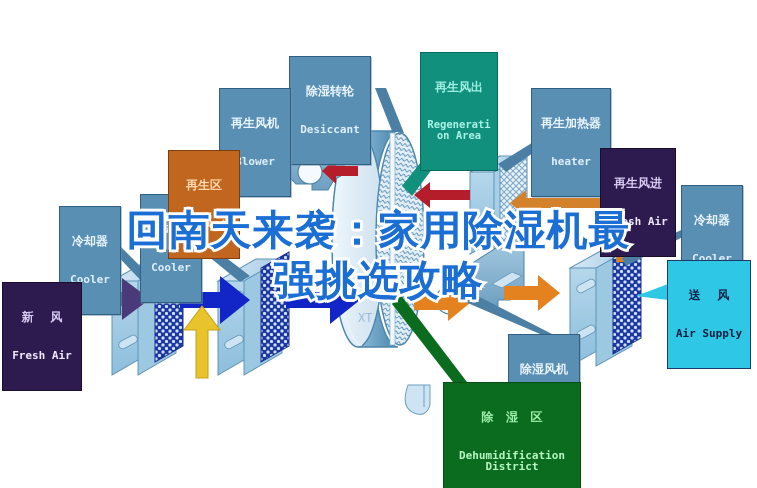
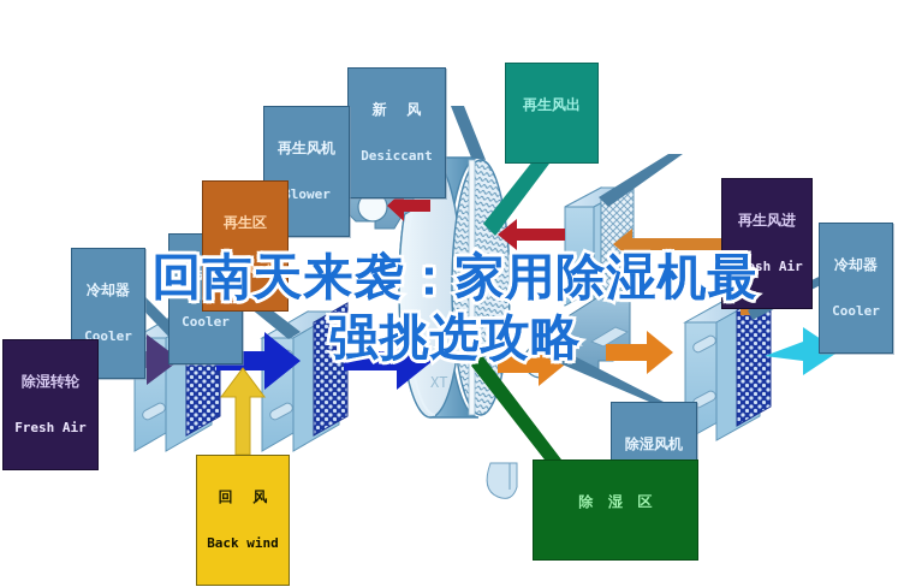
  XT
  回南天来袭：家用除湿机最
  强挑选攻略
- 除湿转轮
+ 新 风
  Desiccant
  再生风机
  lower
  再生风出
- Regenerati
- on Area
- 再生加热器
- heater
  再生区
  Exhaust
  再生风进
  Fresh Air
  冷却器
  Cooler
  冷却器
  Cooler
  Cooler
- 新 风
+ 除湿转轮
  Fresh Air
+ 回 风
+ Back wind
  除湿风机
  除 湿 区
- Dehumidification
- District
- 送 风
- Air Supply
